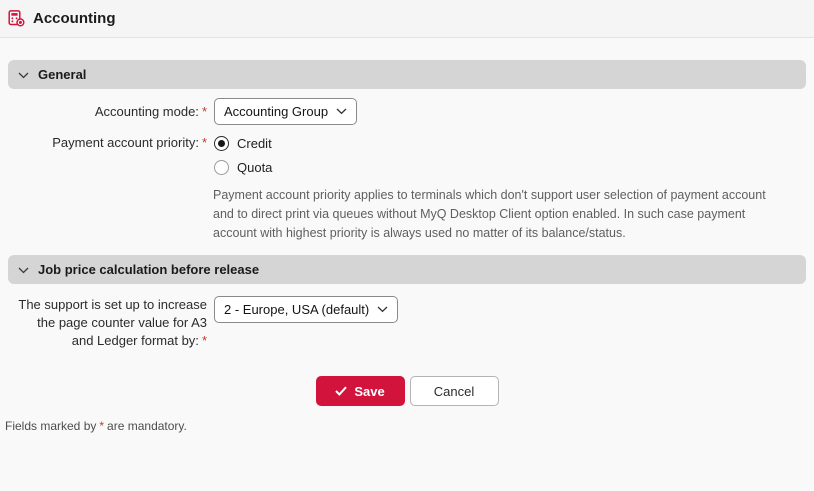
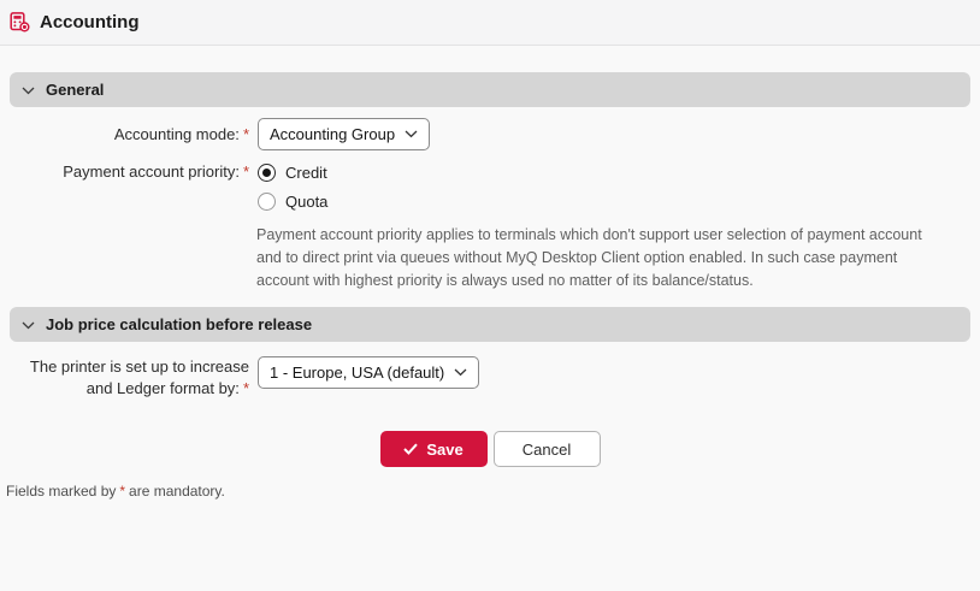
  Accounting
  General
  Accounting mode: *
  Accounting Group
  Payment account priority: *
  Credit
  Quota
  Payment account priority applies to terminals which don't support user selection of payment account and to direct print via queues without MyQ Desktop Client option enabled. In such case payment account with highest priority is always used no matter of its balance/status.
  Job price calculation before release
- The support is set up to increase
+ The printer is set up to increase
- the page counter value for A3
  and Ledger format by: *
- 2 - Europe, USA (default)
+ 1 - Europe, USA (default)
  Save
  Cancel
  Fields marked by * are mandatory.
